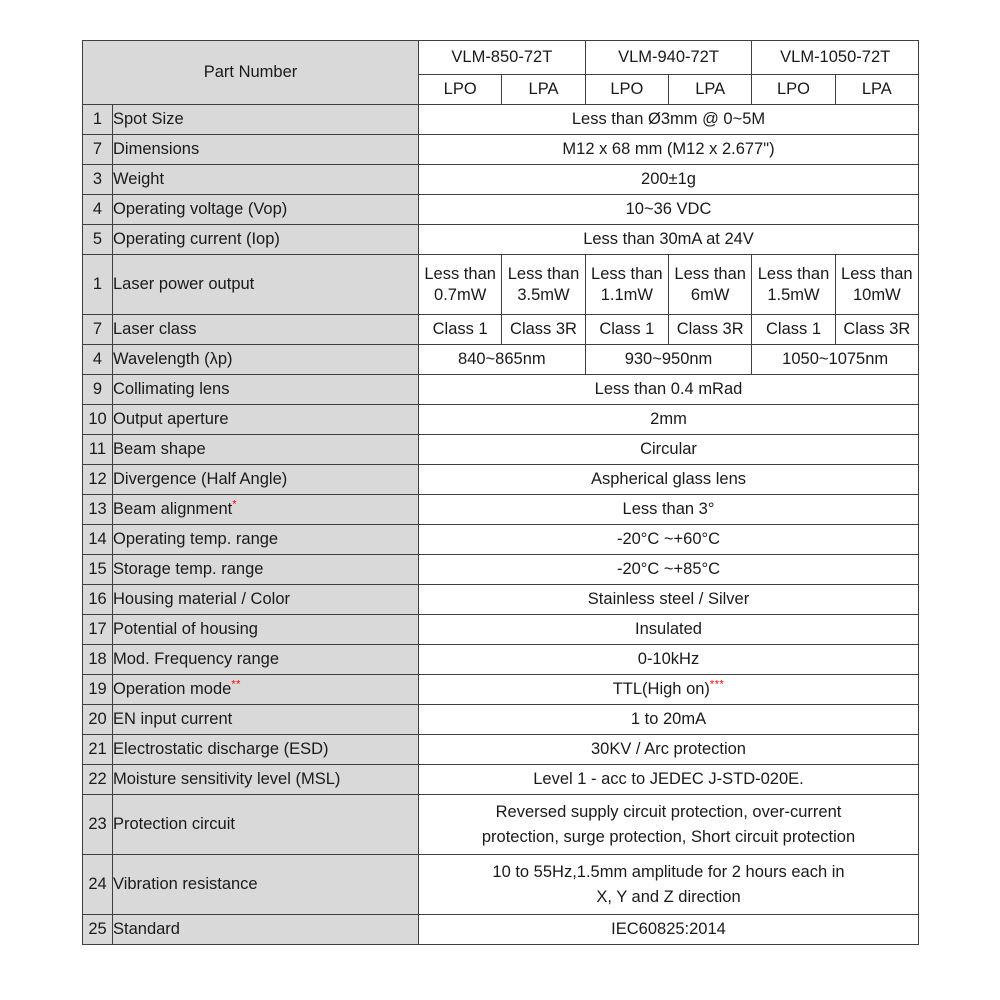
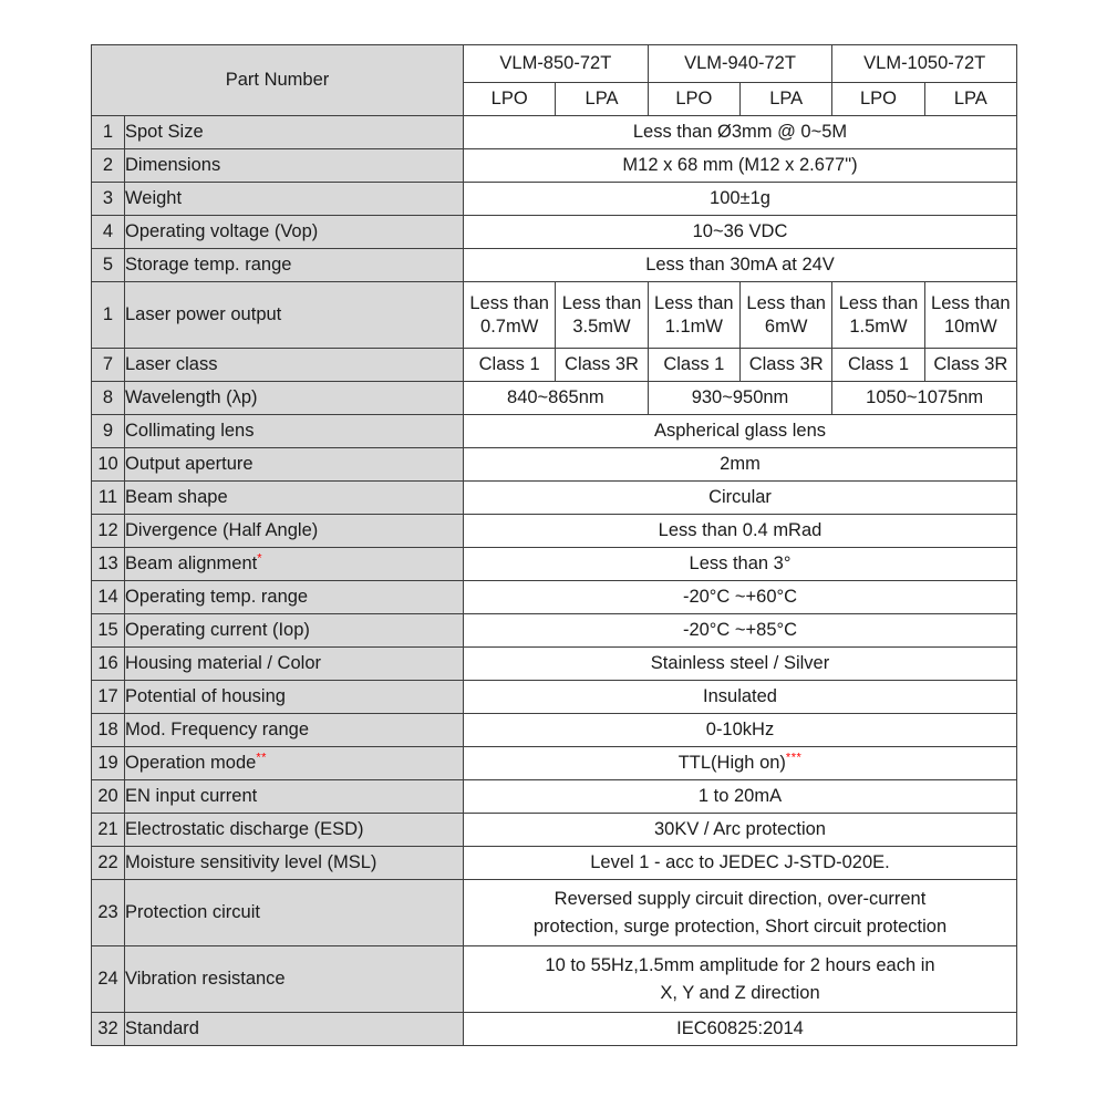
  Part Number	VLM-850-72T	VLM-940-72T	VLM-1050-72T
  LPO	LPA	LPO	LPA	LPO	LPA
  1	Spot Size	Less than Ø3mm @ 0~5M
- 7	Dimensions	M12 x 68 mm (M12 x 2.677")
+ 2	Dimensions	M12 x 68 mm (M12 x 2.677")
- 3	Weight	200±1g
+ 3	Weight	100±1g
  4	Operating voltage (Vop)	10~36 VDC
- 5	Operating current (Iop)	Less than 30mA at 24V
+ 5	Storage temp. range	Less than 30mA at 24V
  1	Laser power output	Less than 0.7mW	Less than 3.5mW	Less than 1.1mW	Less than 6mW	Less than 1.5mW	Less than 10mW
  7	Laser class	Class 1	Class 3R	Class 1	Class 3R	Class 1	Class 3R
- 4	Wavelength (λp)	840~865nm	930~950nm	1050~1075nm
+ 8	Wavelength (λp)	840~865nm	930~950nm	1050~1075nm
- 9	Collimating lens	Less than 0.4 mRad
+ 9	Collimating lens	Aspherical glass lens
  10	Output aperture	2mm
  11	Beam shape	Circular
- 12	Divergence (Half Angle)	Aspherical glass lens
+ 12	Divergence (Half Angle)	Less than 0.4 mRad
  13	Beam alignment*	Less than 3°
  14	Operating temp. range	-20°C ~+60°C
- 15	Storage temp. range	-20°C ~+85°C
+ 15	Operating current (Iop)	-20°C ~+85°C
  16	Housing material / Color	Stainless steel / Silver
  17	Potential of housing	Insulated
  18	Mod. Frequency range	0-10kHz
  19	Operation mode**	TTL(High on)***
  20	EN input current	1 to 20mA
  21	Electrostatic discharge (ESD)	30KV / Arc protection
  22	Moisture sensitivity level (MSL)	Level 1 - acc to JEDEC J-STD-020E.
- 23	Protection circuit	Reversed supply circuit protection, over-current protection, surge protection, Short circuit protection
+ 23	Protection circuit	Reversed supply circuit direction, over-current protection, surge protection, Short circuit protection
  24	Vibration resistance	10 to 55Hz,1.5mm amplitude for 2 hours each in X, Y and Z direction
- 25	Standard	IEC60825:2014
+ 32	Standard	IEC60825:2014
